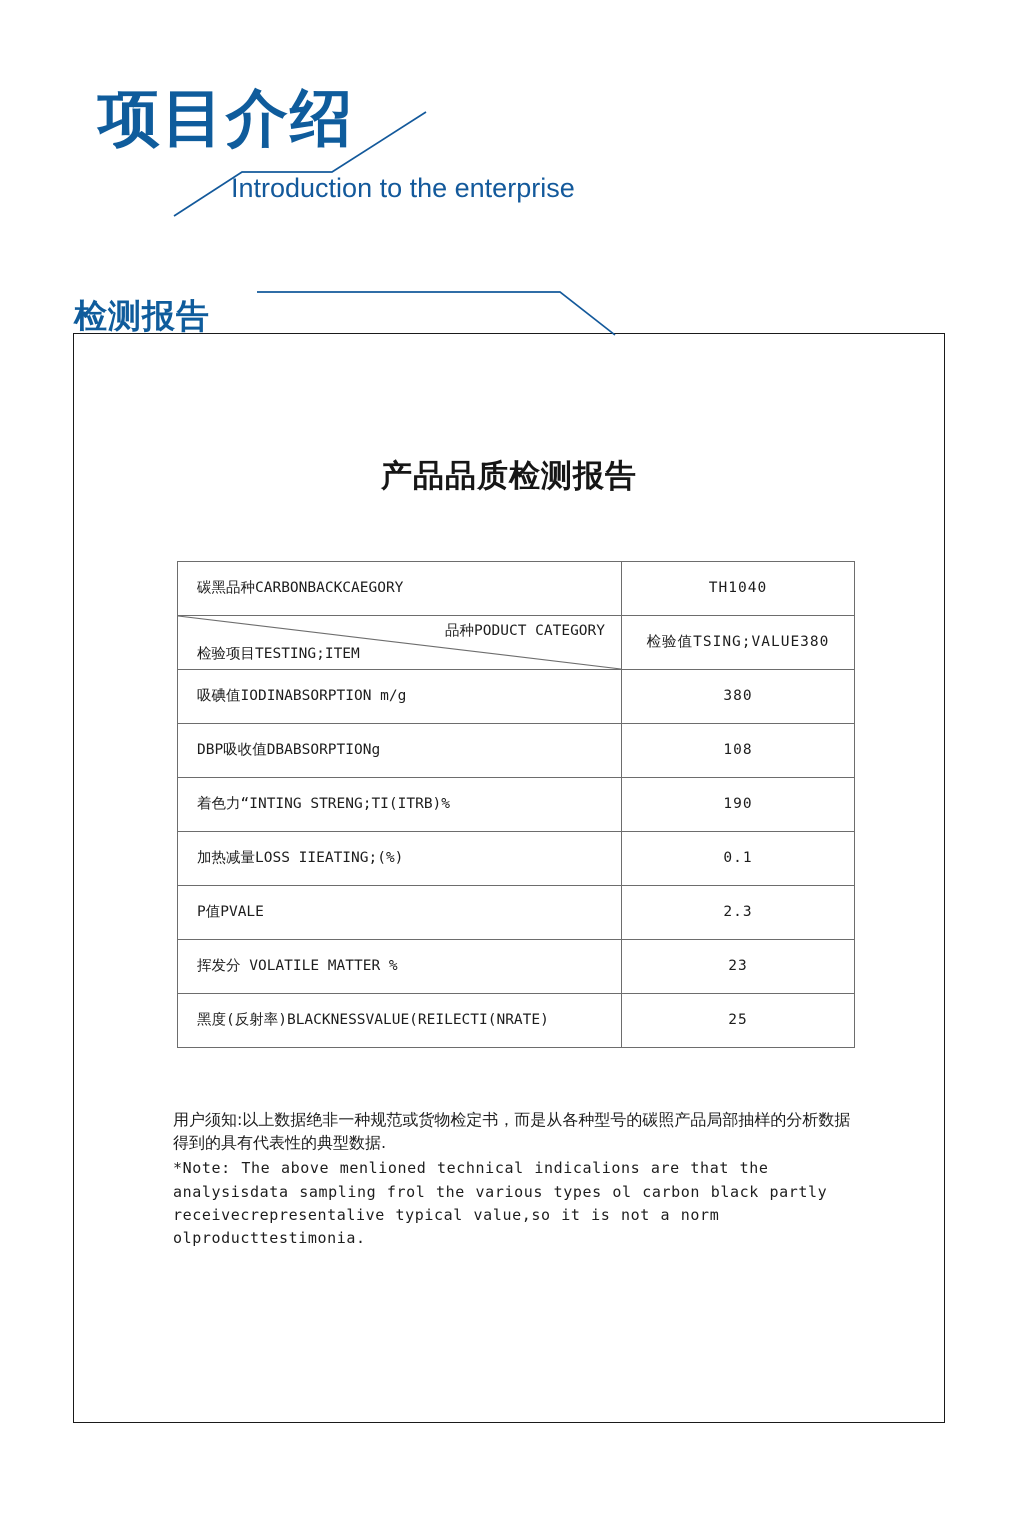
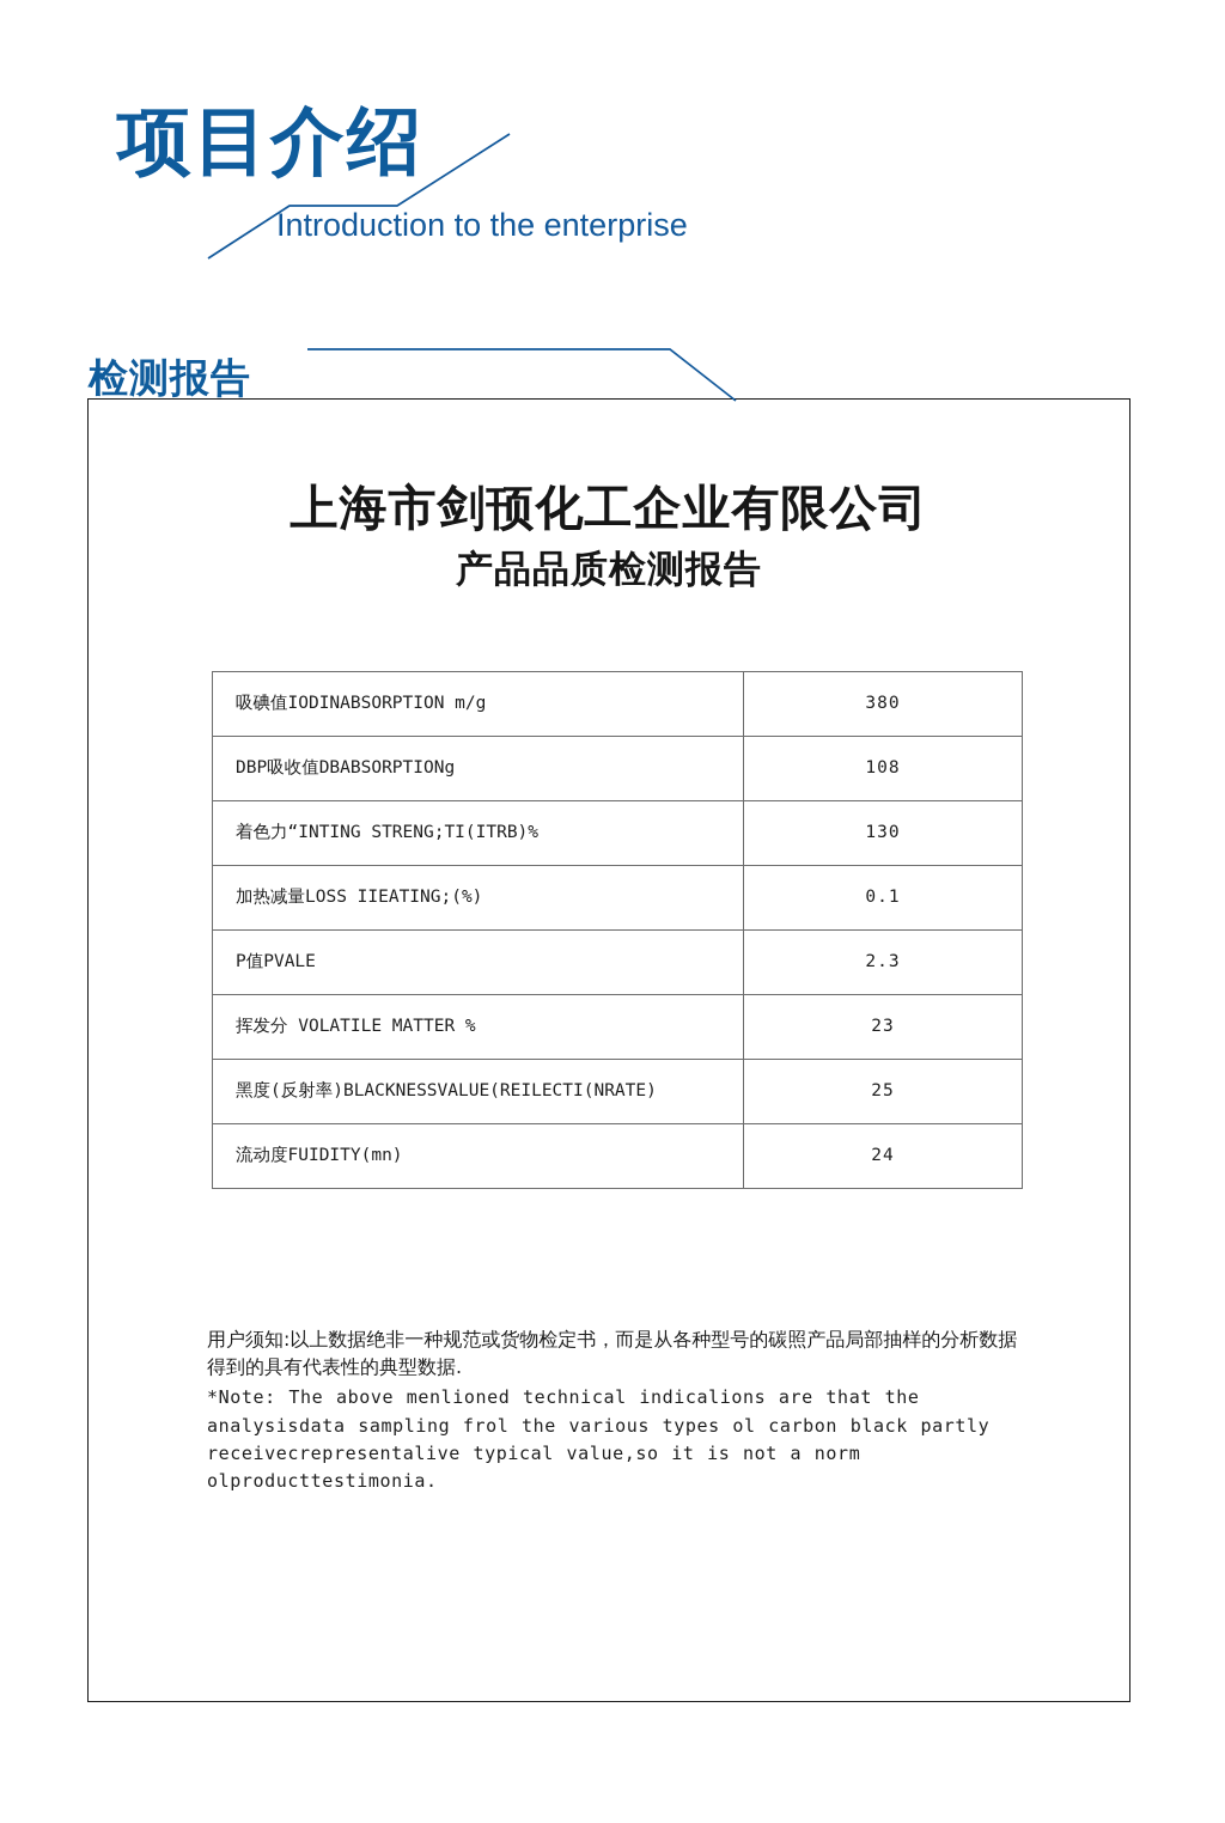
  项目介绍
  Introduction to the enterprise
  检测报告
+ 上海市剑顸化工企业有限公司
  产品品质检测报告
- 碳黑品种CARBONBACKCAEGORY	TH1040
- 品种PODUCT CATEGORY 检验项目TESTING;ITEM	检验值TSING;VALUE380
  吸碘值IODINABSORPTION m/g	380
  DBP吸收值DBABSORPTIONg	108
- 着色力“INTING STRENG;TI(ITRB)%	190
+ 着色力“INTING STRENG;TI(ITRB)%	130
  加热减量LOSS IIEATING;(%)	0.1
  P值PVALE	2.3
  挥发分 VOLATILE MATTER %	23
  黑度(反射率)BLACKNESSVALUE(REILECTI(NRATE)	25
+ 流动度FUIDITY(mn)	24
  用户须知:以上数据绝非一种规范或货物检定书，而是从各种型号的碳照产品局部抽样的分析数据得到的具有代表性的典型数据.
  *Note: The above menlioned technical indicalions are that the analysisdata sampling frol the various types ol carbon black partly receivecrepresentalive typical value,so it is not a norm olproducttestimonia.
